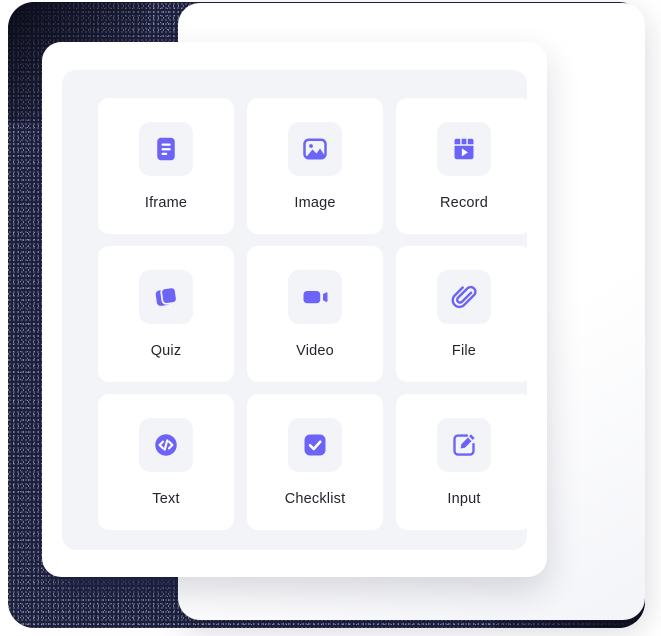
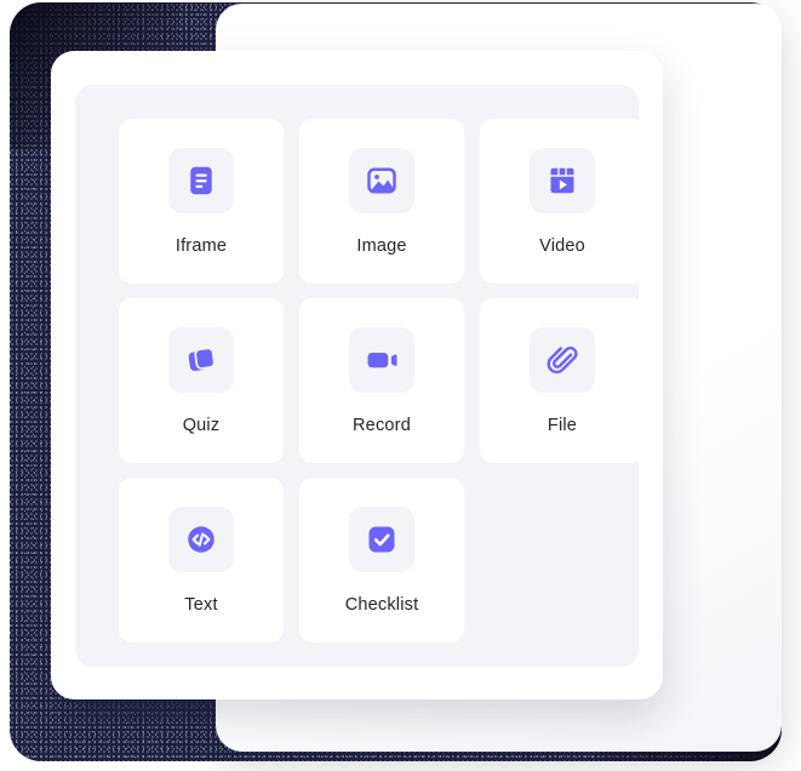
  Iframe
  Image
- Record
+ Video
  Quiz
- Video
+ Record
  File
  Text
  Checklist
- Input
